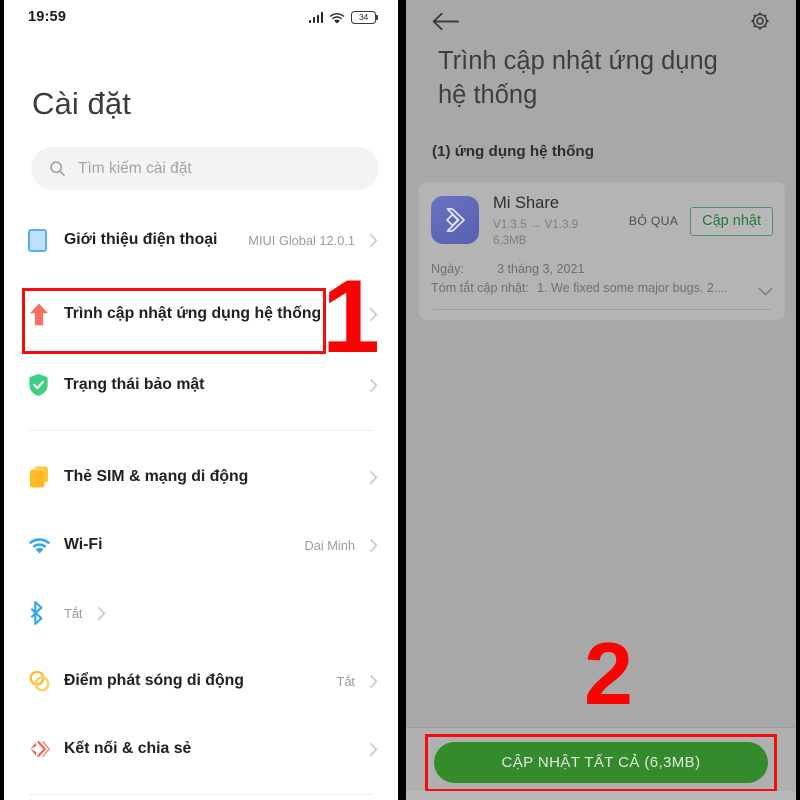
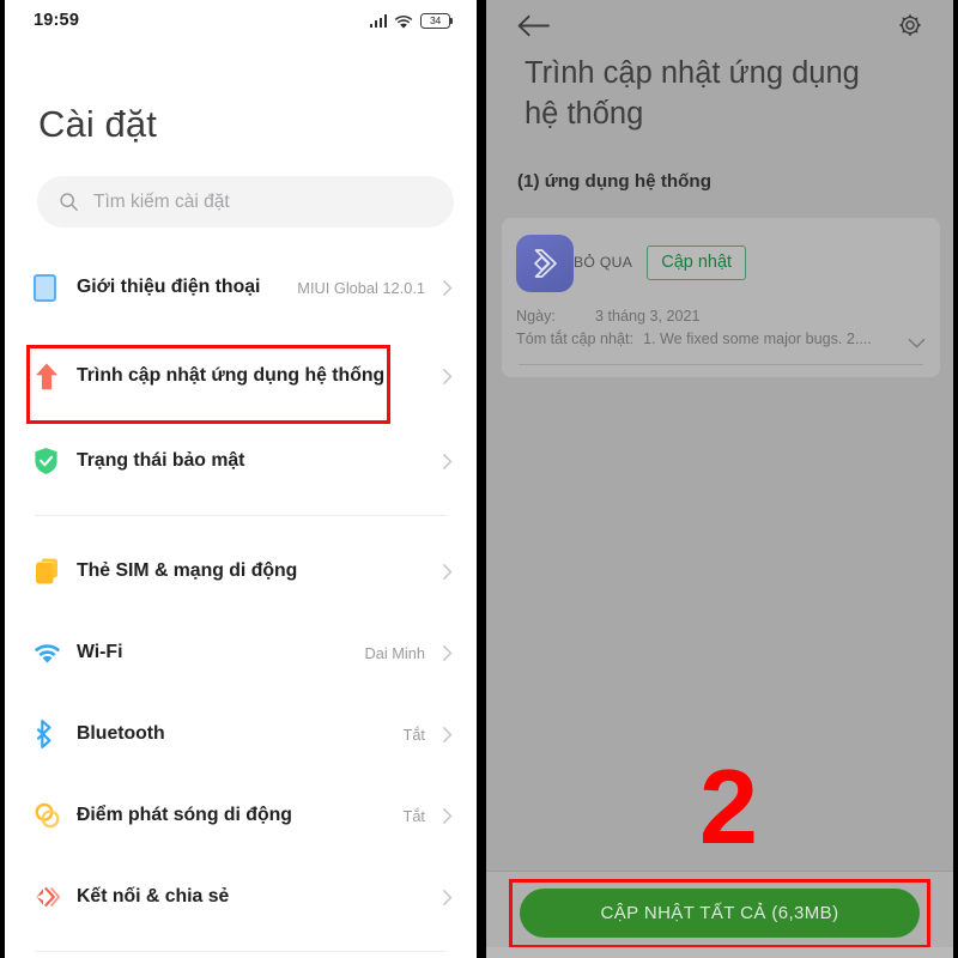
  19:59
  34
  Cài đặt
  Tìm kiếm cài đặt
  Giới thiệu điện thoại
  MIUI Global 12.0.1
  Trình cập nhật ứng dụng hệ thống
  Trạng thái bảo mật
  Thẻ SIM & mạng di động
  Wi-Fi
  Dai Minh
+ Bluetooth
  Tắt
  Điểm phát sóng di động
  Tắt
  Kết nối & chia sẻ
- 1
  Trình cập nhật ứng dụng hệ thống
  (1) ứng dụng hệ thống
- Mi Share
- V1.3.5 → V1.3.9
- 6,3MB
  BỎ QUA
  Cập nhật
  Ngày:
  3 tháng 3, 2021
  Tóm tắt cập nhật:
  1. We fixed some major bugs. 2....
  CẬP NHẬT TẤT CẢ (6,3MB)
  2
